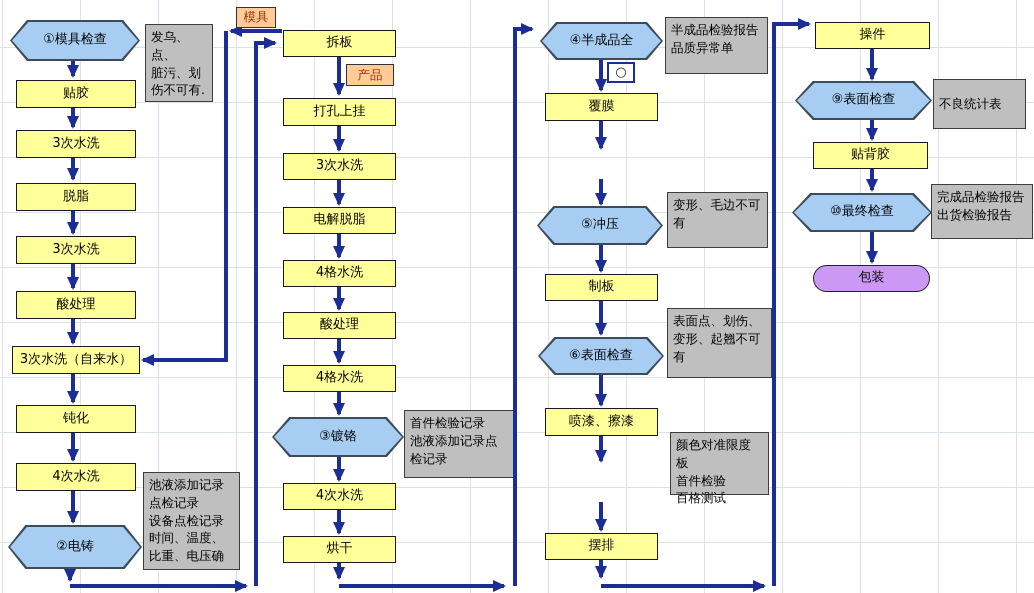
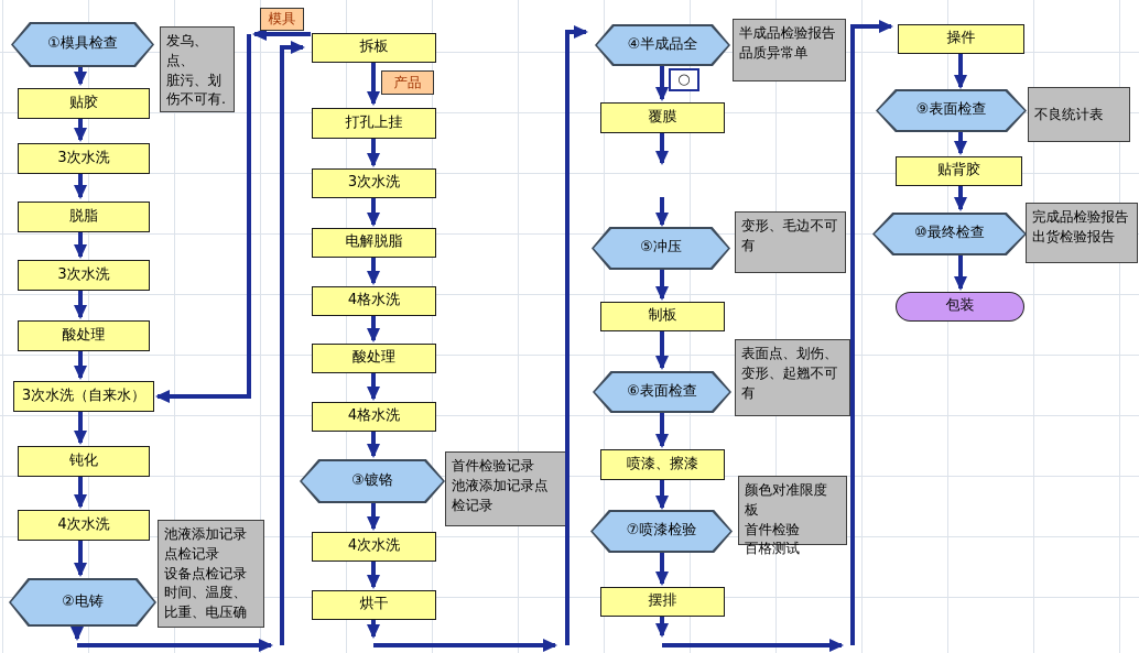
  ①模具检查
  贴胶
  3次水洗
  脱脂
  3次水洗
  酸处理
  3次水洗（自来水）
  钝化
  4次水洗
  ②电铸
  拆板
  打孔上挂
  3次水洗
  电解脱脂
  4格水洗
  酸处理
  4格水洗
  ③镀铬
  4次水洗
  烘干
  ④半成品全
  覆膜
  ⑤冲压
  制板
  ⑥表面检查
  喷漆、擦漆
+ ⑦喷漆检验
  摆排
  操件
  ⑨表面检查
  贴背胶
  ⑩最终检查
  包装
  发乌、点、
  脏污、划
  伤不可有.
  池液添加记录
  点检记录
  设备点检记录
  时间、温度、
  比重、电压确
  首件检验记录
  池液添加记录点
  检记录
  半成品检验报告
  品质异常单
  变形、毛边不可
  有
  表面点、划伤、
  变形、起翘不可
  有
  颜色对准限度板
  首件检验
  百格测试
  不良统计表
  完成品检验报告
  出货检验报告
  模具
  产品
  ○
